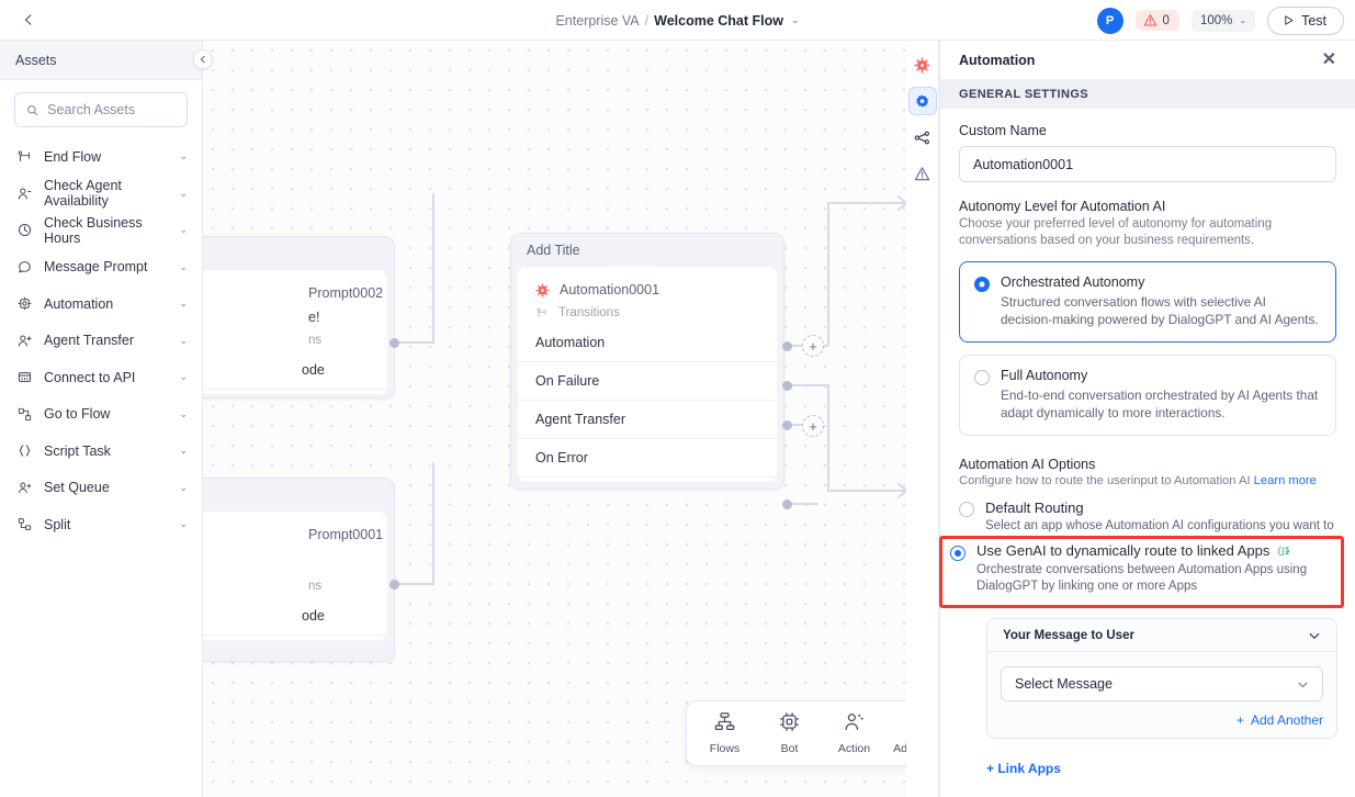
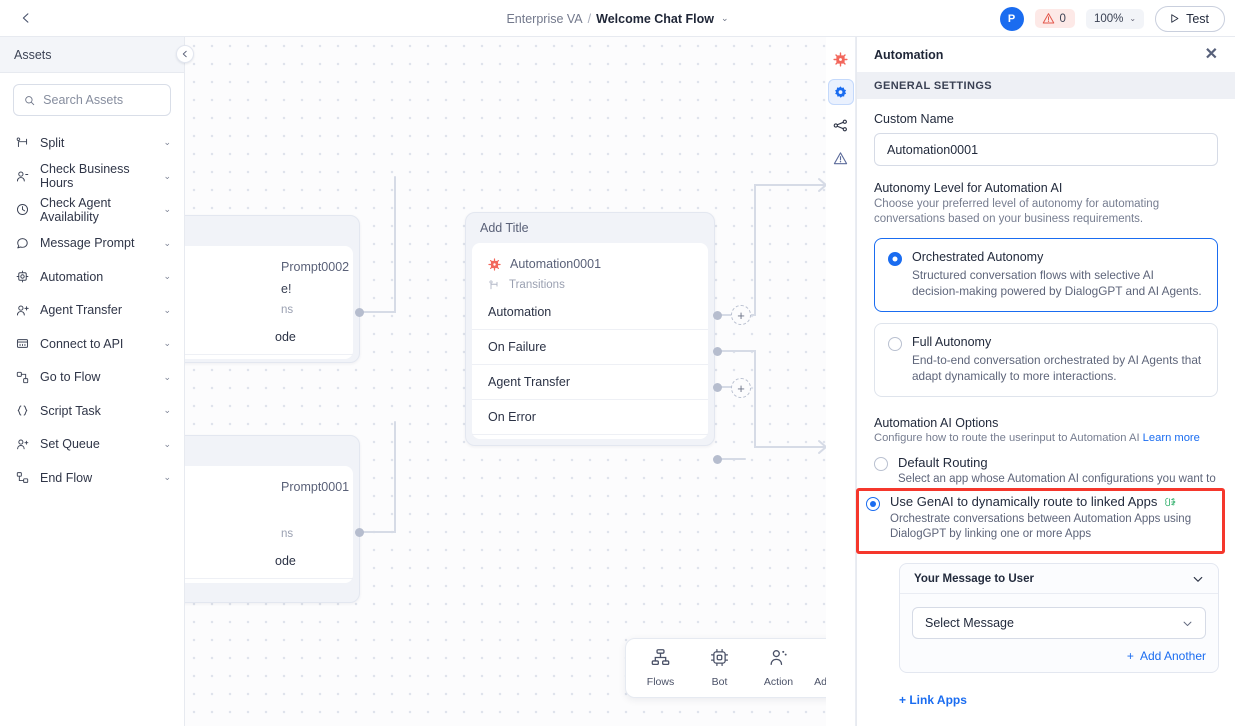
  Enterprise VA
  /
  Welcome Chat Flow
  ⌄
  P
  0
  100%
  ⌄
  Test
  Assets
  Search Assets
- End Flow
+ Split
  ⌄
- Check Agent Availability
+ Check Business Hours
  ⌄
- Check Business Hours
+ Check Agent Availability
  ⌄
  Message Prompt
  ⌄
  Automation
  ⌄
  Agent Transfer
  ⌄
  Connect to API
  ⌄
  Go to Flow
  ⌄
  Script Task
  ⌄
  Set Queue
  ⌄
- Split
+ End Flow
  ⌄
  Prompt0002
  e!
  ns
  ode
  Prompt0001
  ns
  ode
  Add Title
  Automation0001
  Transitions
  Automation
  On Failure
  Agent Transfer
  On Error
  +
  +
  Flows
  Bot
  Action
  Automation
  ✕
  GENERAL SETTINGS
  Custom Name
  Automation0001
  Autonomy Level for Automation AI
  Choose your preferred level of autonomy for automating conversations based on your business requirements.
  Orchestrated Autonomy
  Structured conversation flows with selective AI decision-making powered by DialogGPT and AI Agents.
  Full Autonomy
  End-to-end conversation orchestrated by AI Agents that adapt dynamically to more interactions.
  Automation AI Options
  Configure how to route the userinput to Automation AI Learn more
  Default Routing
  Select an app whose Automation AI configurations you want to
  Your Message to User
  Select Message
  +
  Add Another
  + Link Apps
  Use GenAI to dynamically route to linked Apps
  Orchestrate conversations between Automation Apps using DialogGPT by linking one or more Apps
